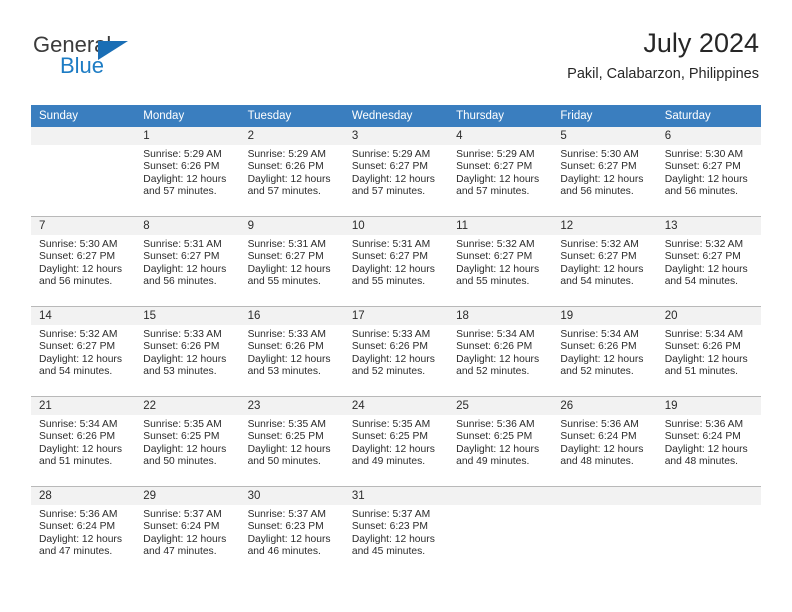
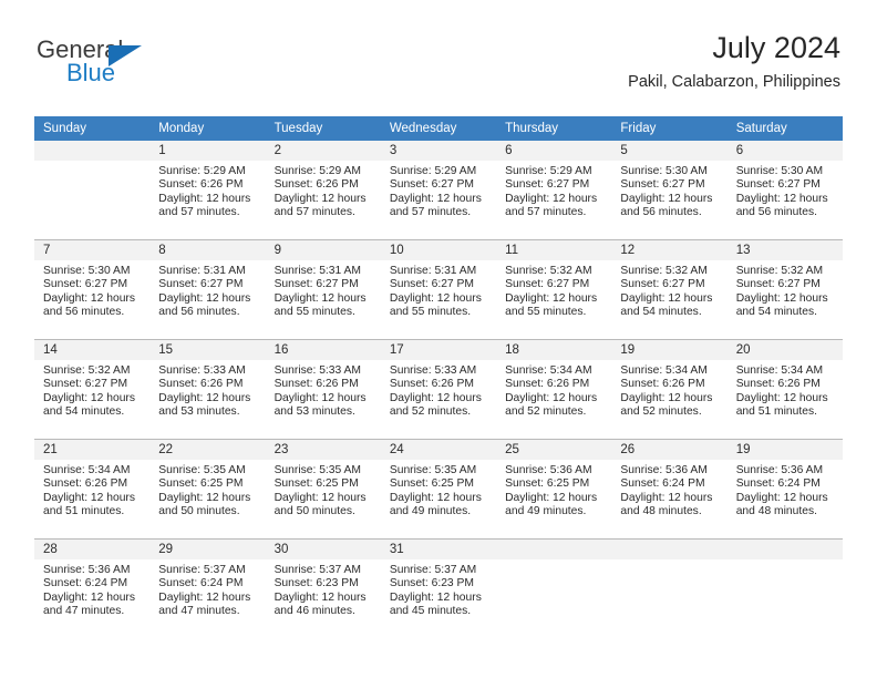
  General
  Blue
  July 2024
  Pakil, Calabarzon, Philippines
  Sunday	Monday	Tuesday	Wednesday	Thursday	Friday	Saturday
- 	1Sunrise: 5:29 AMSunset: 6:26 PMDaylight: 12 hoursand 57 minutes.	2Sunrise: 5:29 AMSunset: 6:26 PMDaylight: 12 hoursand 57 minutes.	3Sunrise: 5:29 AMSunset: 6:27 PMDaylight: 12 hoursand 57 minutes.	4Sunrise: 5:29 AMSunset: 6:27 PMDaylight: 12 hoursand 57 minutes.	5Sunrise: 5:30 AMSunset: 6:27 PMDaylight: 12 hoursand 56 minutes.	6Sunrise: 5:30 AMSunset: 6:27 PMDaylight: 12 hoursand 56 minutes.
+ 	1Sunrise: 5:29 AMSunset: 6:26 PMDaylight: 12 hoursand 57 minutes.	2Sunrise: 5:29 AMSunset: 6:26 PMDaylight: 12 hoursand 57 minutes.	3Sunrise: 5:29 AMSunset: 6:27 PMDaylight: 12 hoursand 57 minutes.	6Sunrise: 5:29 AMSunset: 6:27 PMDaylight: 12 hoursand 57 minutes.	5Sunrise: 5:30 AMSunset: 6:27 PMDaylight: 12 hoursand 56 minutes.	6Sunrise: 5:30 AMSunset: 6:27 PMDaylight: 12 hoursand 56 minutes.
  7Sunrise: 5:30 AMSunset: 6:27 PMDaylight: 12 hoursand 56 minutes.	8Sunrise: 5:31 AMSunset: 6:27 PMDaylight: 12 hoursand 56 minutes.	9Sunrise: 5:31 AMSunset: 6:27 PMDaylight: 12 hoursand 55 minutes.	10Sunrise: 5:31 AMSunset: 6:27 PMDaylight: 12 hoursand 55 minutes.	11Sunrise: 5:32 AMSunset: 6:27 PMDaylight: 12 hoursand 55 minutes.	12Sunrise: 5:32 AMSunset: 6:27 PMDaylight: 12 hoursand 54 minutes.	13Sunrise: 5:32 AMSunset: 6:27 PMDaylight: 12 hoursand 54 minutes.
  14Sunrise: 5:32 AMSunset: 6:27 PMDaylight: 12 hoursand 54 minutes.	15Sunrise: 5:33 AMSunset: 6:26 PMDaylight: 12 hoursand 53 minutes.	16Sunrise: 5:33 AMSunset: 6:26 PMDaylight: 12 hoursand 53 minutes.	17Sunrise: 5:33 AMSunset: 6:26 PMDaylight: 12 hoursand 52 minutes.	18Sunrise: 5:34 AMSunset: 6:26 PMDaylight: 12 hoursand 52 minutes.	19Sunrise: 5:34 AMSunset: 6:26 PMDaylight: 12 hoursand 52 minutes.	20Sunrise: 5:34 AMSunset: 6:26 PMDaylight: 12 hoursand 51 minutes.
  21Sunrise: 5:34 AMSunset: 6:26 PMDaylight: 12 hoursand 51 minutes.	22Sunrise: 5:35 AMSunset: 6:25 PMDaylight: 12 hoursand 50 minutes.	23Sunrise: 5:35 AMSunset: 6:25 PMDaylight: 12 hoursand 50 minutes.	24Sunrise: 5:35 AMSunset: 6:25 PMDaylight: 12 hoursand 49 minutes.	25Sunrise: 5:36 AMSunset: 6:25 PMDaylight: 12 hoursand 49 minutes.	26Sunrise: 5:36 AMSunset: 6:24 PMDaylight: 12 hoursand 48 minutes.	19Sunrise: 5:36 AMSunset: 6:24 PMDaylight: 12 hoursand 48 minutes.
  28Sunrise: 5:36 AMSunset: 6:24 PMDaylight: 12 hoursand 47 minutes.	29Sunrise: 5:37 AMSunset: 6:24 PMDaylight: 12 hoursand 47 minutes.	30Sunrise: 5:37 AMSunset: 6:23 PMDaylight: 12 hoursand 46 minutes.	31Sunrise: 5:37 AMSunset: 6:23 PMDaylight: 12 hoursand 45 minutes.
